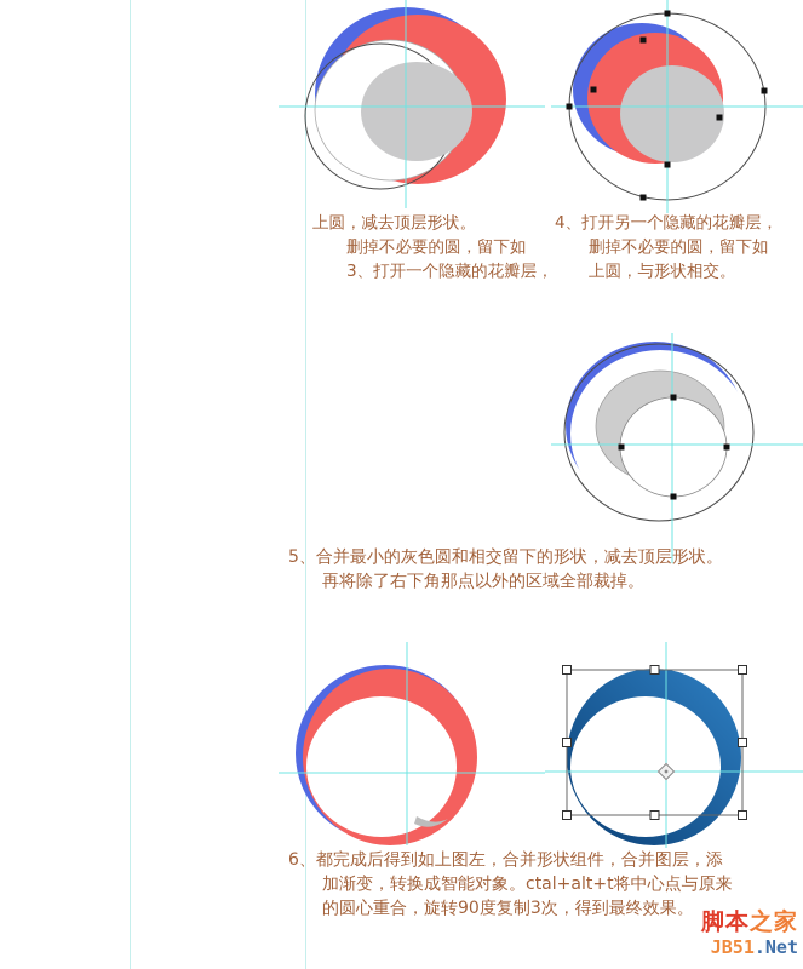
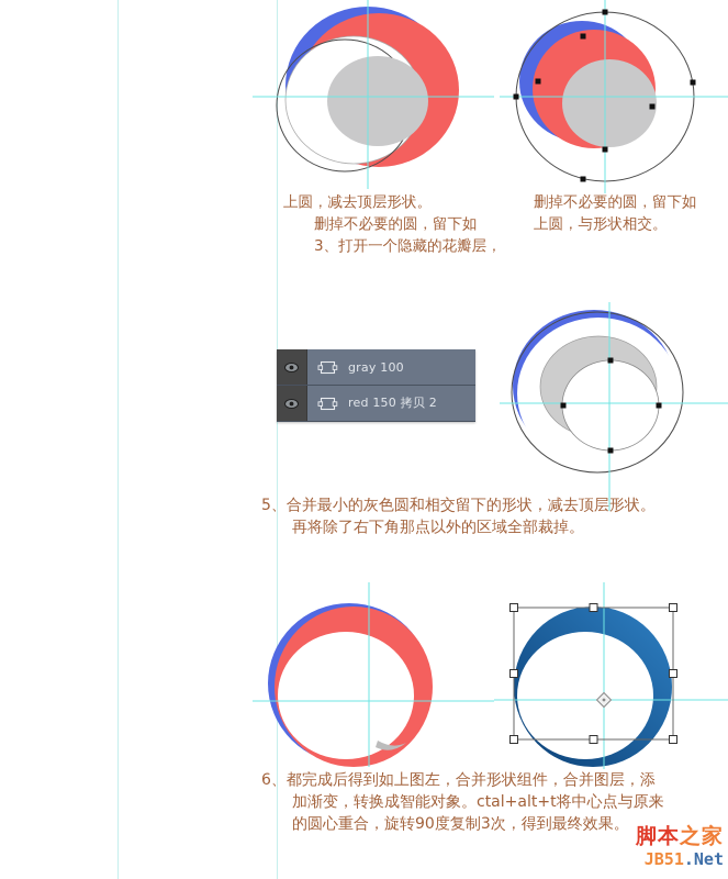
  上圆，减去顶层形状。
  删掉不必要的圆，留下如
  3、打开一个隐藏的花瓣层，
- 4、打开另一个隐藏的花瓣层，
  删掉不必要的圆，留下如
  上圆，与形状相交。
  5、合并最小的灰色圆和相交留下的形状，减去顶层形状。
  再将除了右下角那点以外的区域全部裁掉。
  6、都完成后得到如上图左，合并形状组件，合并图层，添
  加渐变，转换成智能对象。ctal+alt+t将中心点与原来
  的圆心重合，旋转90度复制3次，得到最终效果。
+ gray 100
+ red 150 拷贝 2
  脚本之家
  JB51.Net
